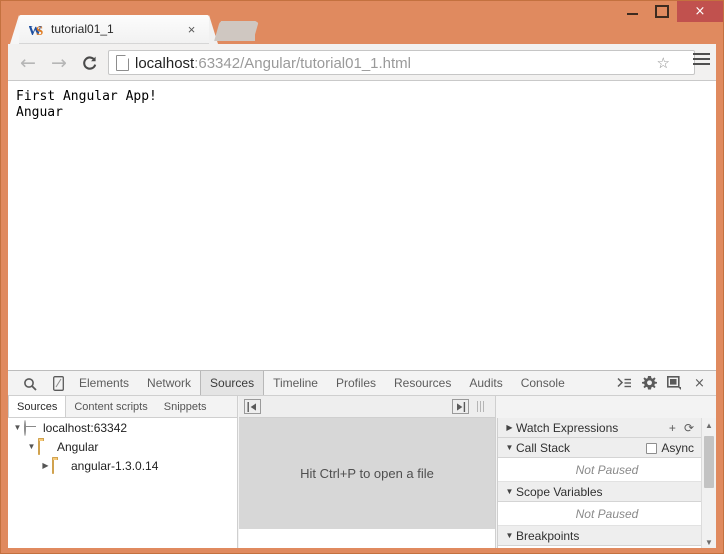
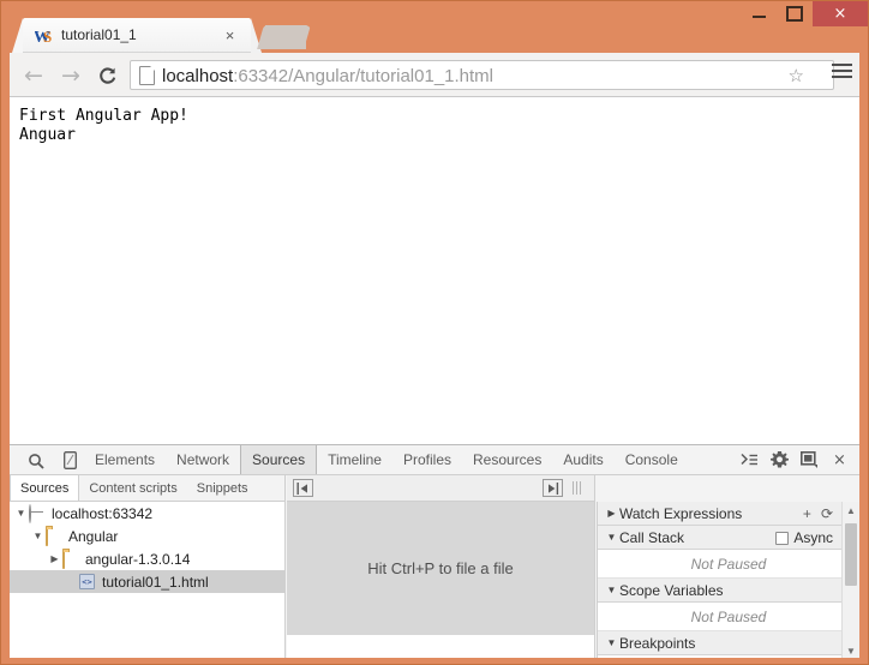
  W
  S
  tutorial01_1
  ×
  ×
  ←
  →
  localhost:63342/Angular/tutorial01_1.html
  ☆
  First Angular App!
  Anguar
  Elements
  Network
  Sources
  Timeline
  Profiles
  Resources
  Audits
  Console
  ×
  Sources
  Content scripts
  Snippets
  ▼
  localhost:63342
  ▼
  Angular
  ▶
  angular-1.3.0.14
+ <>
+ tutorial01_1.html
- Hit Ctrl+P to open a file
+ Hit Ctrl+P to file a file
  ▶
  Watch Expressions
  +
  ⟳
  ▼
  Call Stack
  Async
  Not Paused
  ▼
  Scope Variables
  Not Paused
  ▼
  Breakpoints
  ▲
  ▼
